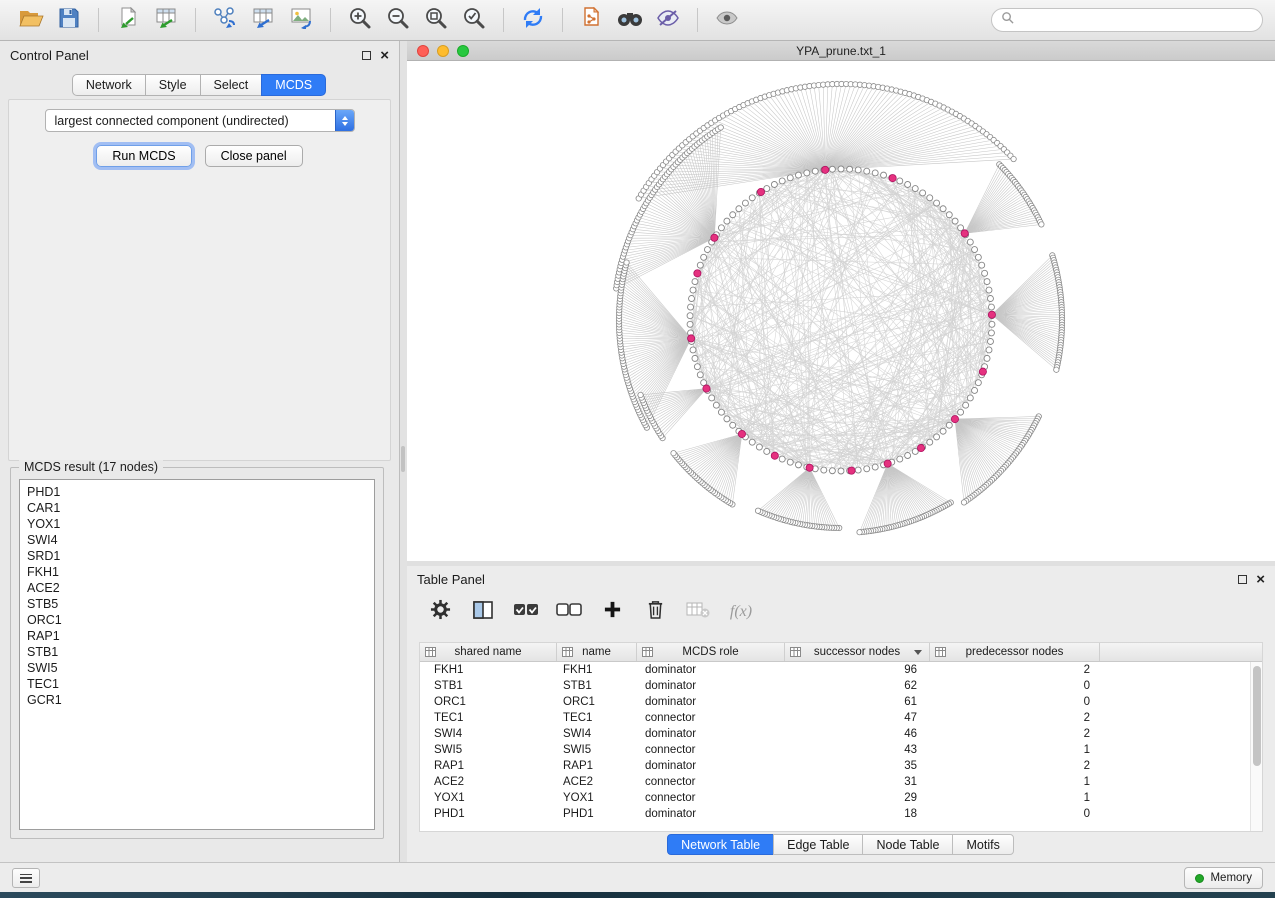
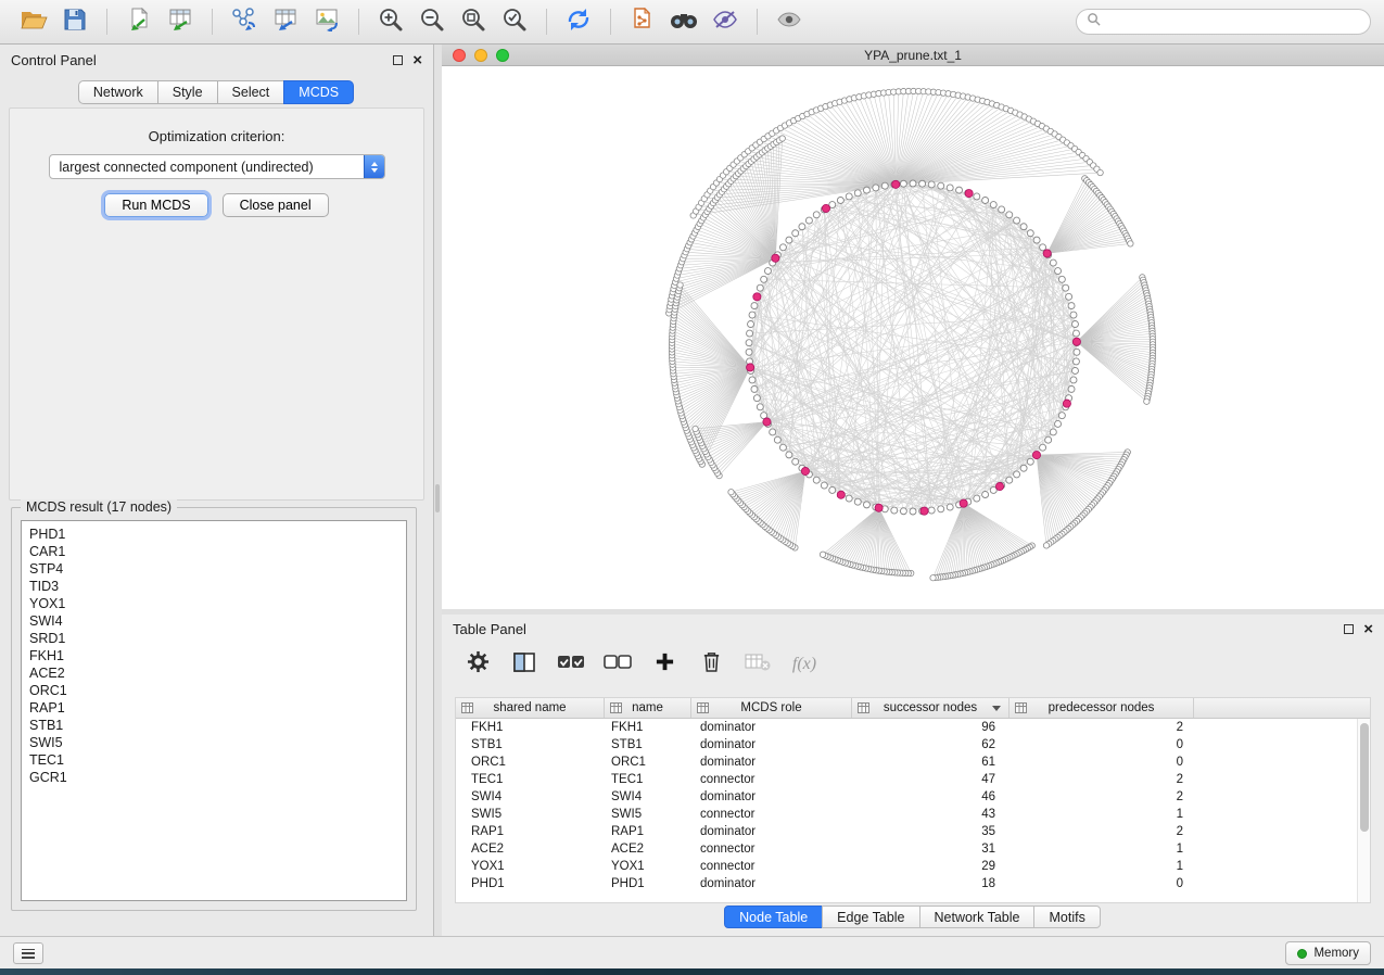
  Control Panel
  ×
  Network
  Style
  Select
  MCDS
+ Optimization criterion:
  largest connected component (undirected)
  Run MCDS
  Close panel
  MCDS result (17 nodes)
  PHD1
  CAR1
+ STP4
+ TID3
  YOX1
  SWI4
  SRD1
  FKH1
  ACE2
- STB5
  ORC1
  RAP1
  STB1
  SWI5
  TEC1
  GCR1
  YPA_prune.txt_1
  Table Panel
  ×
  f(x)
  shared name
  name
  MCDS role
  successor nodes
  predecessor nodes
  FKH1
  FKH1
  dominator
  96
  2
  STB1
  STB1
  dominator
  62
  0
  ORC1
  ORC1
  dominator
  61
  0
  TEC1
  TEC1
  connector
  47
  2
  SWI4
  SWI4
  dominator
  46
  2
  SWI5
  SWI5
  connector
  43
  1
  RAP1
  RAP1
  dominator
  35
  2
  ACE2
  ACE2
  connector
  31
  1
  YOX1
  YOX1
  connector
  29
  1
  PHD1
  PHD1
  dominator
  18
  0
- Network Table
+ Node Table
  Edge Table
- Node Table
+ Network Table
  Motifs
  Memory
